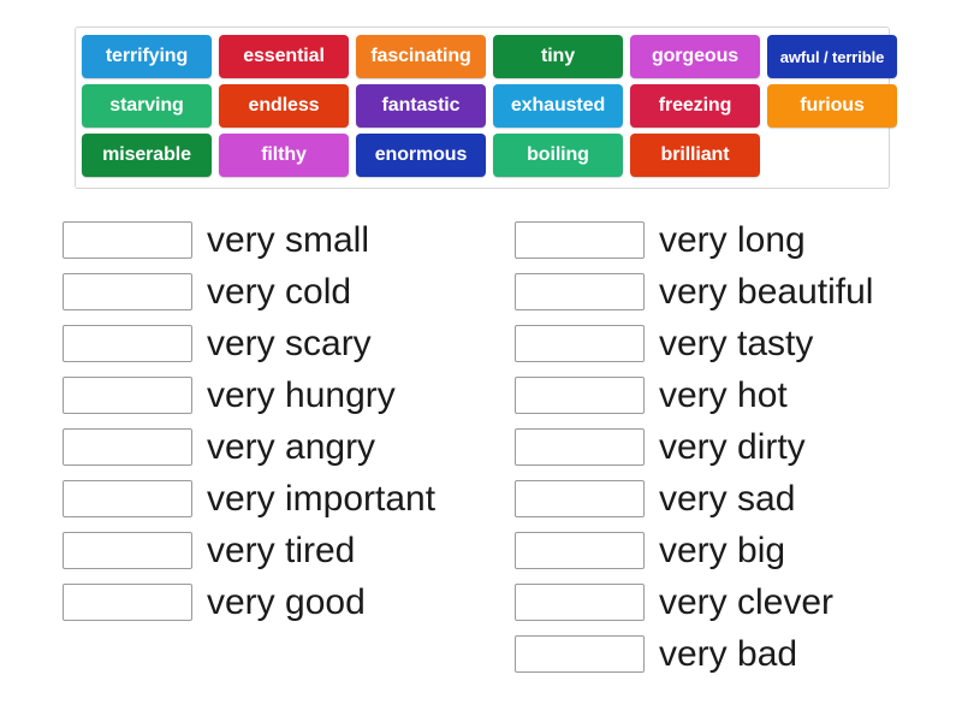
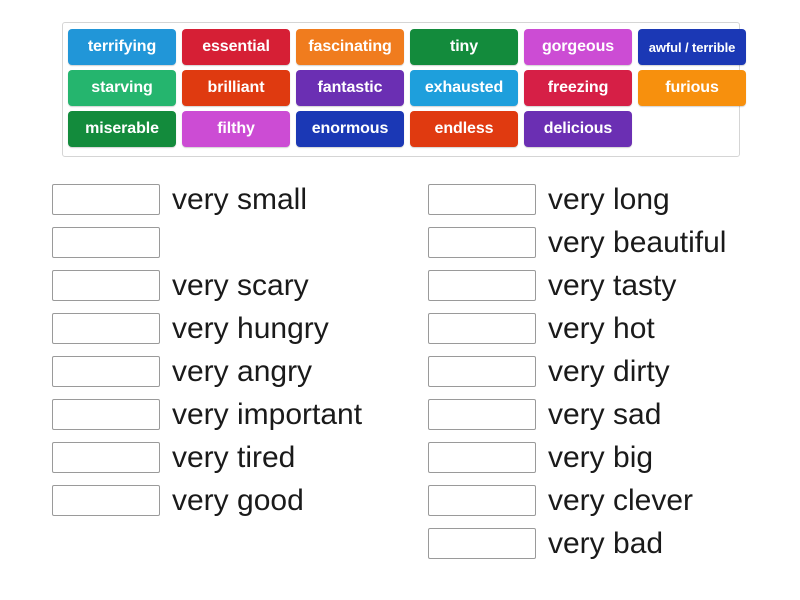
  terrifying
  essential
  fascinating
  tiny
  gorgeous
  awful / terrible
  starving
- endless
+ brilliant
  fantastic
  exhausted
  freezing
  furious
  miserable
  filthy
  enormous
- boiling
- brilliant
+ endless
+ delicious
  very small
- very cold
  very scary
  very hungry
  very angry
  very important
  very tired
  very good
  very long
  very beautiful
  very tasty
  very hot
  very dirty
  very sad
  very big
  very clever
  very bad
